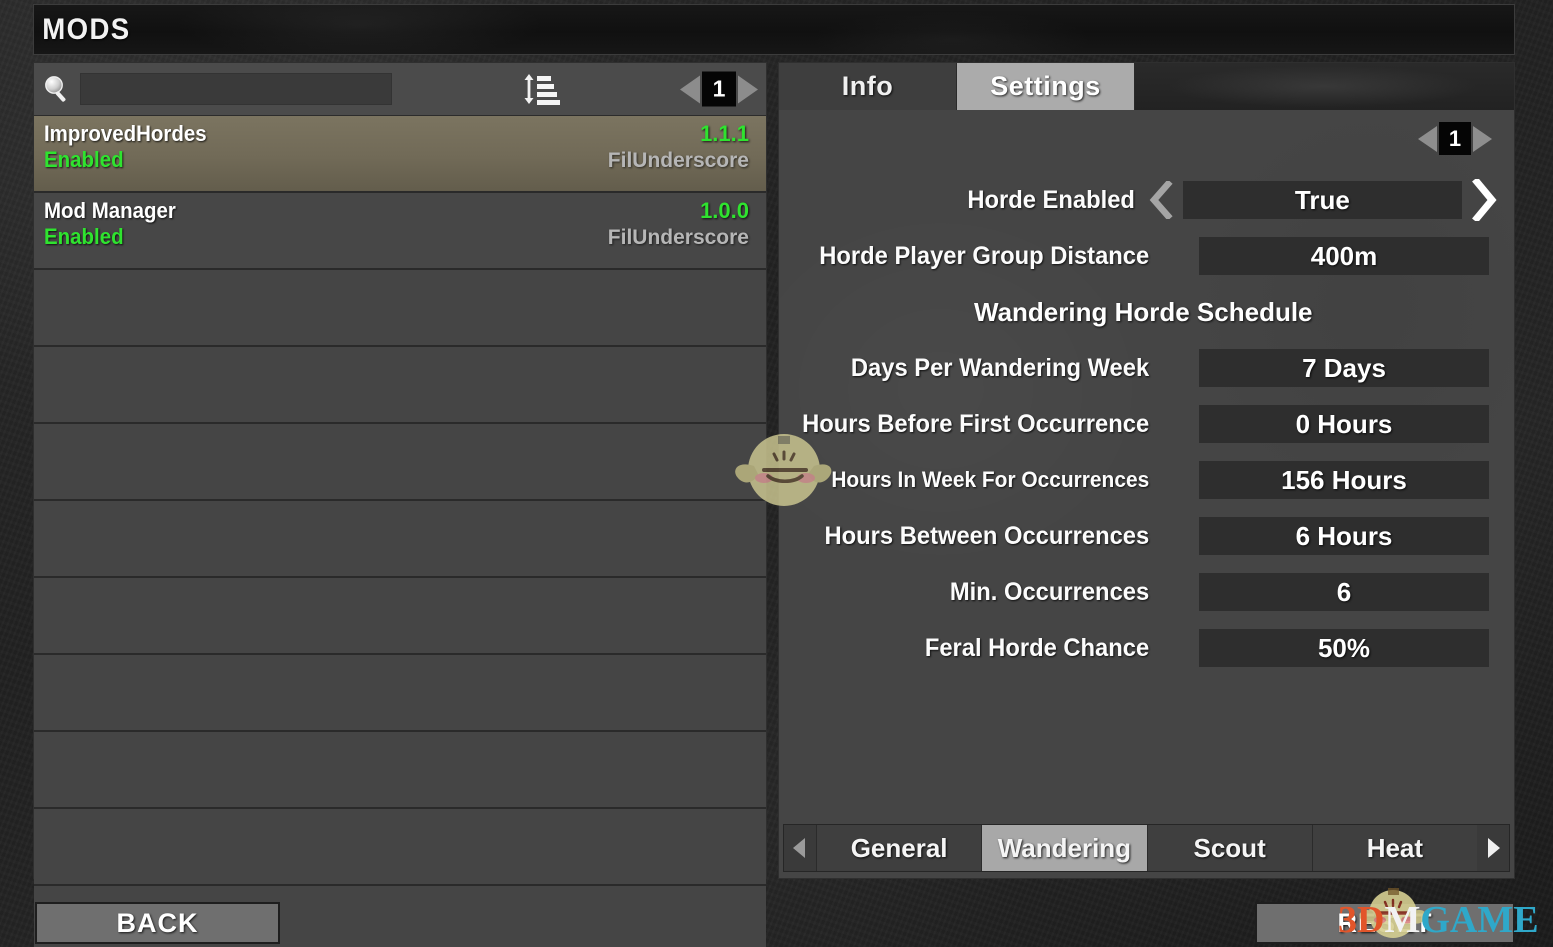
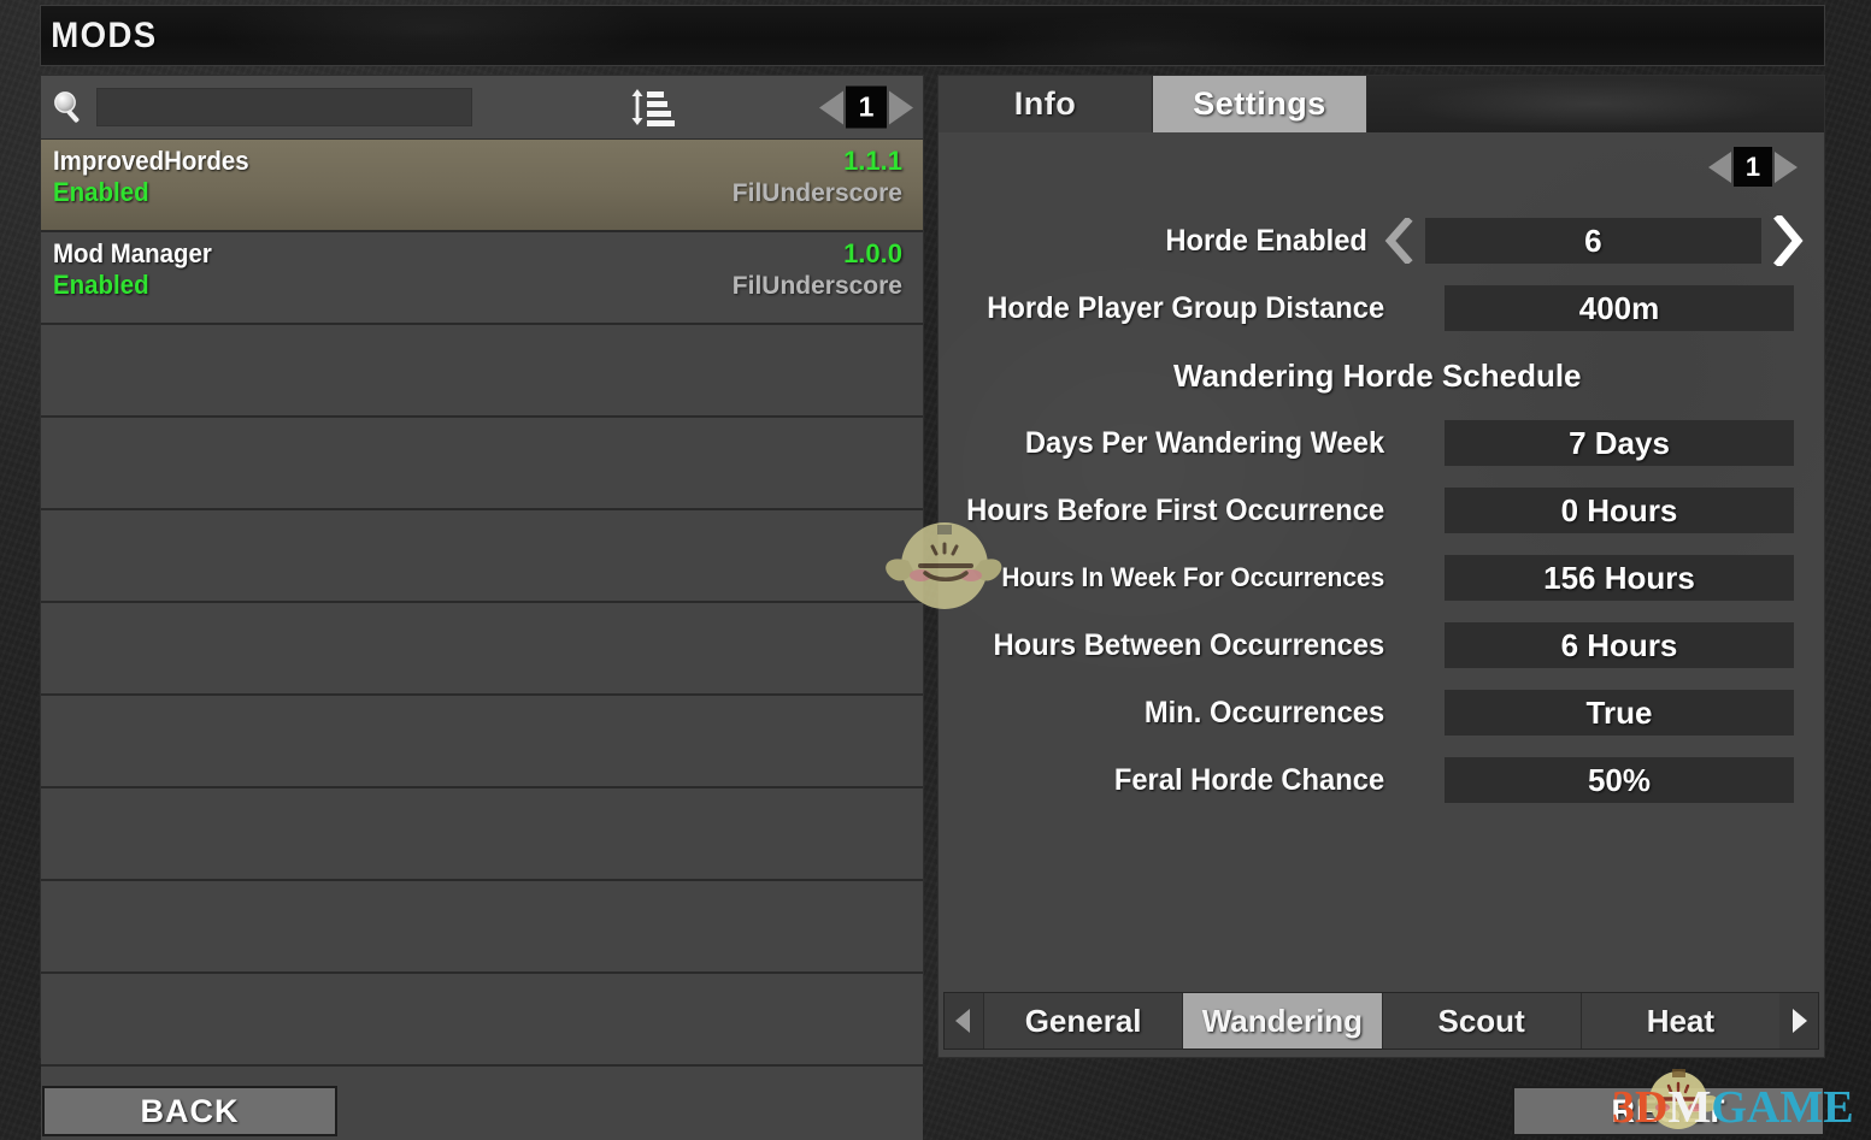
  MODS
  1
  ImprovedHordes
  1.1.1
  Enabled
  FilUnderscore
  Mod Manager
  1.0.0
  Enabled
  FilUnderscore
  Info
  Settings
  1
  Horde Enabled
- True
+ 6
  Horde Player Group Distance
  400m
  Wandering Horde Schedule
  Days Per Wandering Week
  7 Days
  Hours Before First Occurrence
  0 Hours
  Hours In Week For Occurrences
  156 Hours
  Hours Between Occurrences
  6 Hours
  Min. Occurrences
- 6
+ True
  Feral Horde Chance
  50%
  General
  Wandering
  Scout
  Heat
  BACK
  3DMGAME
